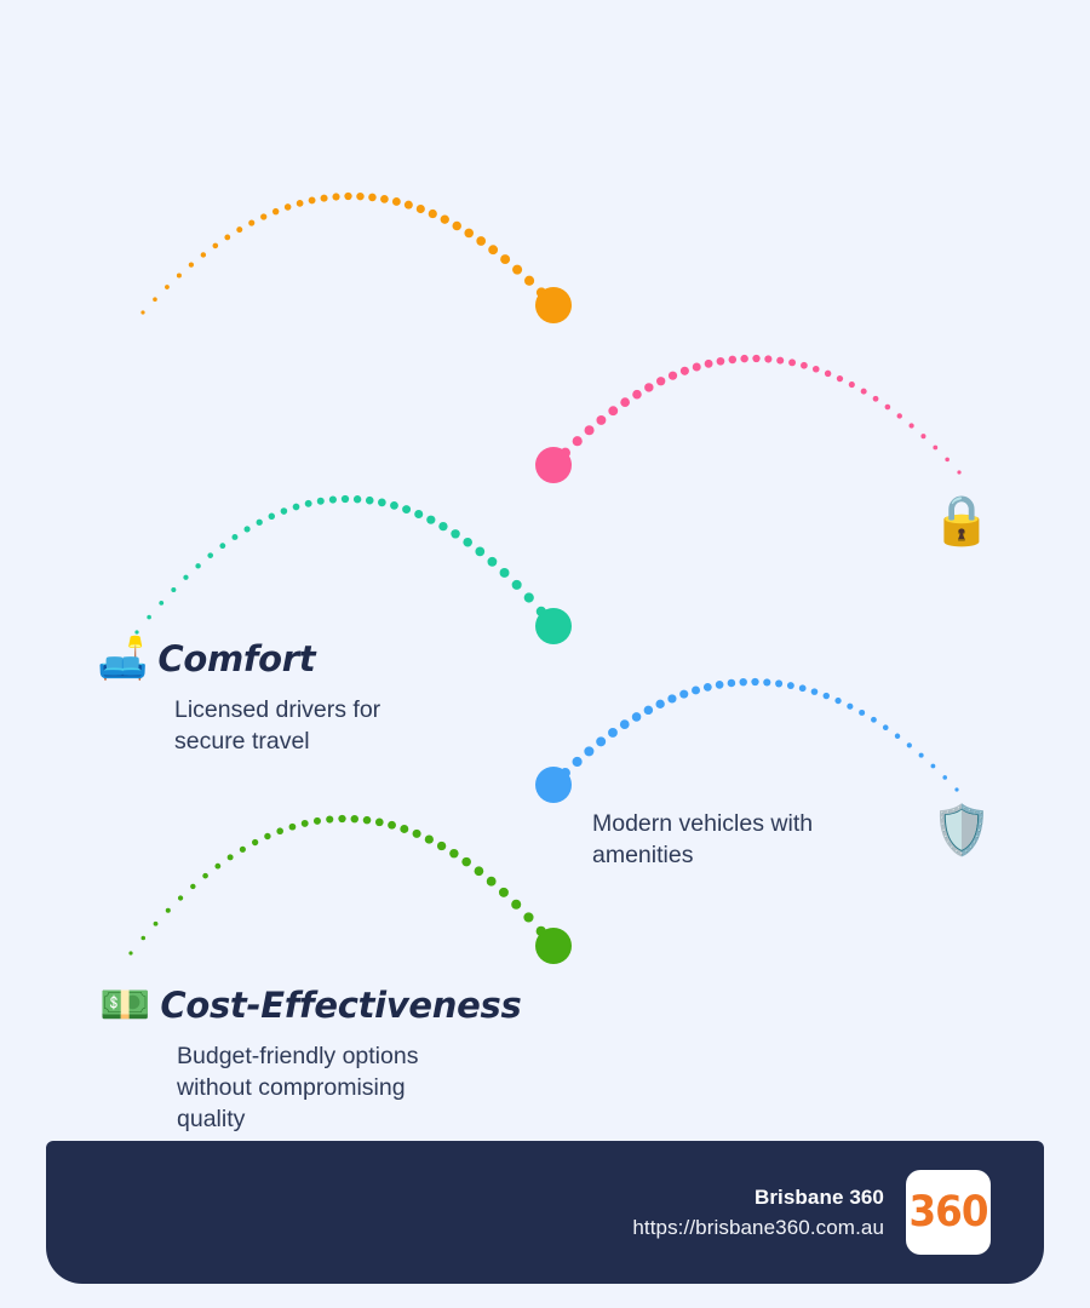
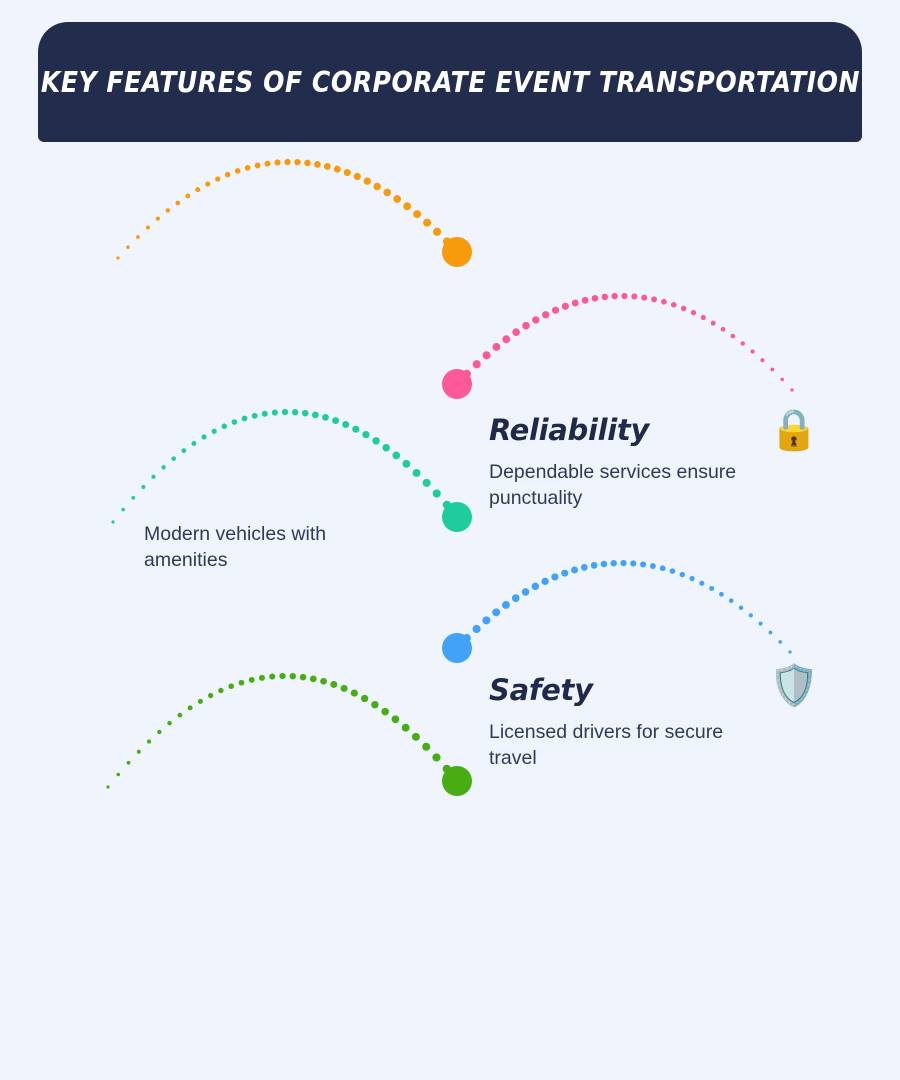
+ KEY FEATURES OF CORPORATE EVENT TRANSPORTATION
+ Reliability
+ Dependable services ensure punctuality
  🔒
- 🛋️
- Comfort
- Licensed drivers for secure travel
+ Modern vehicles with amenities
+ Safety
- Modern vehicles with amenities
+ Licensed drivers for secure travel
  🛡️
- 💵
- Cost-Effectiveness
- Budget-friendly options without compromising quality
- Brisbane 360
- https://brisbane360.com.au
- 360
